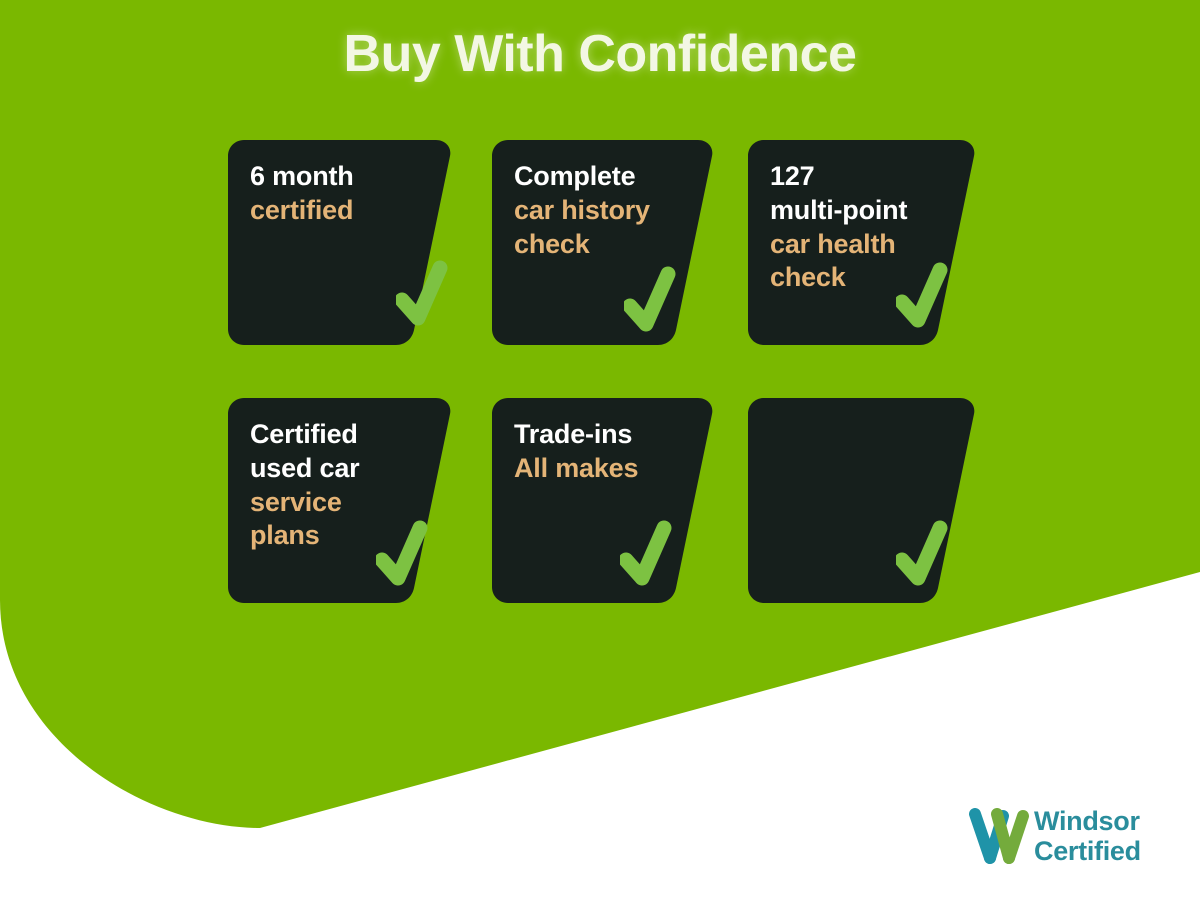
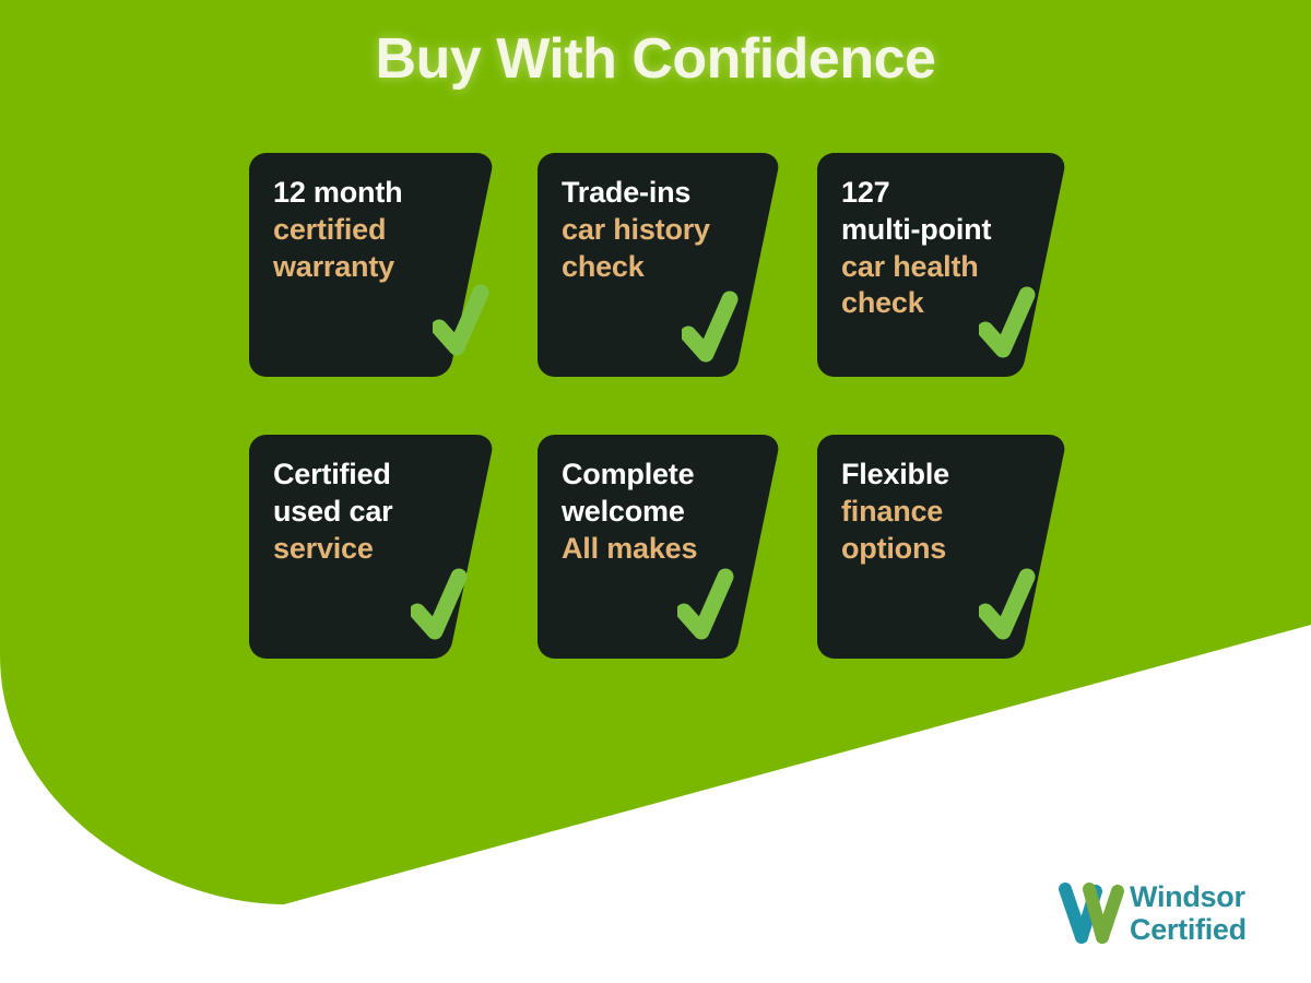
  Buy With Confidence
- 6 month
+ 12 month
  certified
+ warranty
- Complete
+ Trade-ins
  car history
  check
  127
  multi-point
  car health
  check
  Certified
  used car
  service
- plans
- Trade-ins
+ Complete
+ welcome
  All makes
+ Flexible
+ finance
+ options
  Windsor
  Certified
